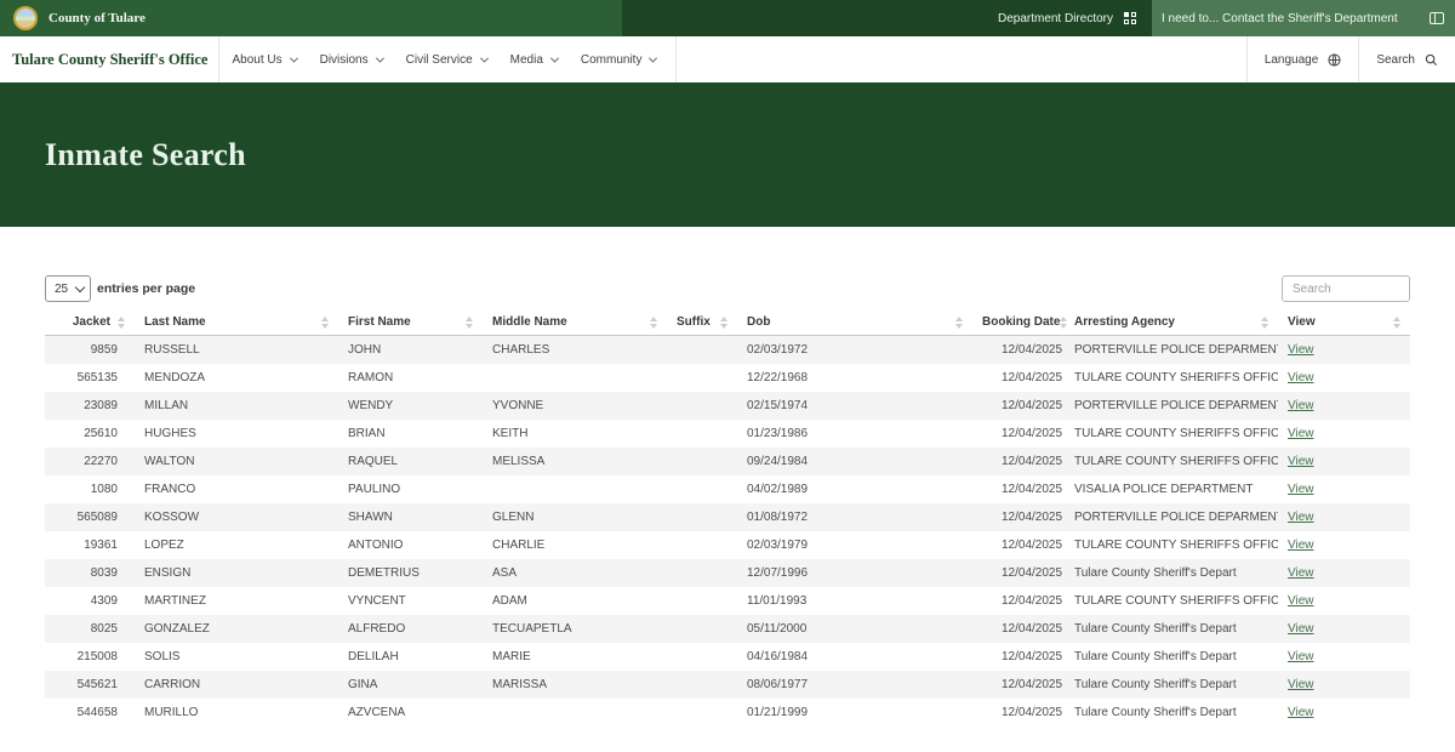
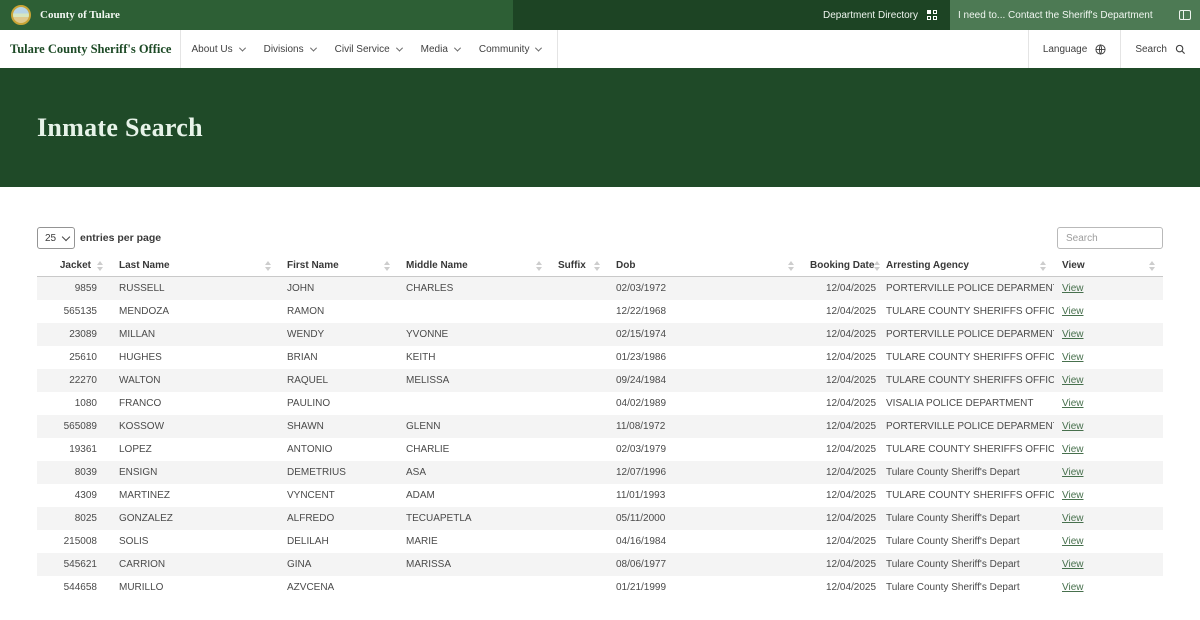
  County of Tulare
  Department Directory
  I need to... Contact the Sheriff's Department
  Tulare County Sheriff's Office
  About Us
  Divisions
  Civil Service
  Media
  Community
  Language
  Search
  Inmate Search
  25
  entries per page
  Search
  Jacket	Last Name	First Name	Middle Name	Suffix	Dob	Booking Date	Arresting Agency	View
  9859	RUSSELL	JOHN	CHARLES		02/03/1972	12/04/2025	PORTERVILLE POLICE DEPARMEN	View
  565135	MENDOZA	RAMON			12/22/1968	12/04/2025	TULARE COUNTY SHERIFFS OFFIC	View
  23089	MILLAN	WENDY	YVONNE		02/15/1974	12/04/2025	PORTERVILLE POLICE DEPARMEN	View
  25610	HUGHES	BRIAN	KEITH		01/23/1986	12/04/2025	TULARE COUNTY SHERIFFS OFFIC	View
  22270	WALTON	RAQUEL	MELISSA		09/24/1984	12/04/2025	TULARE COUNTY SHERIFFS OFFIC	View
  1080	FRANCO	PAULINO			04/02/1989	12/04/2025	VISALIA POLICE DEPARTMENT	View
- 565089	KOSSOW	SHAWN	GLENN		01/08/1972	12/04/2025	PORTERVILLE POLICE DEPARMEN	View
+ 565089	KOSSOW	SHAWN	GLENN		11/08/1972	12/04/2025	PORTERVILLE POLICE DEPARMEN	View
  19361	LOPEZ	ANTONIO	CHARLIE		02/03/1979	12/04/2025	TULARE COUNTY SHERIFFS OFFIC	View
  8039	ENSIGN	DEMETRIUS	ASA		12/07/1996	12/04/2025	Tulare County Sheriff's Depart	View
  4309	MARTINEZ	VYNCENT	ADAM		11/01/1993	12/04/2025	TULARE COUNTY SHERIFFS OFFIC	View
  8025	GONZALEZ	ALFREDO	TECUAPETLA		05/11/2000	12/04/2025	Tulare County Sheriff's Depart	View
  215008	SOLIS	DELILAH	MARIE		04/16/1984	12/04/2025	Tulare County Sheriff's Depart	View
  545621	CARRION	GINA	MARISSA		08/06/1977	12/04/2025	Tulare County Sheriff's Depart	View
  544658	MURILLO	AZVCENA			01/21/1999	12/04/2025	Tulare County Sheriff's Depart	View
